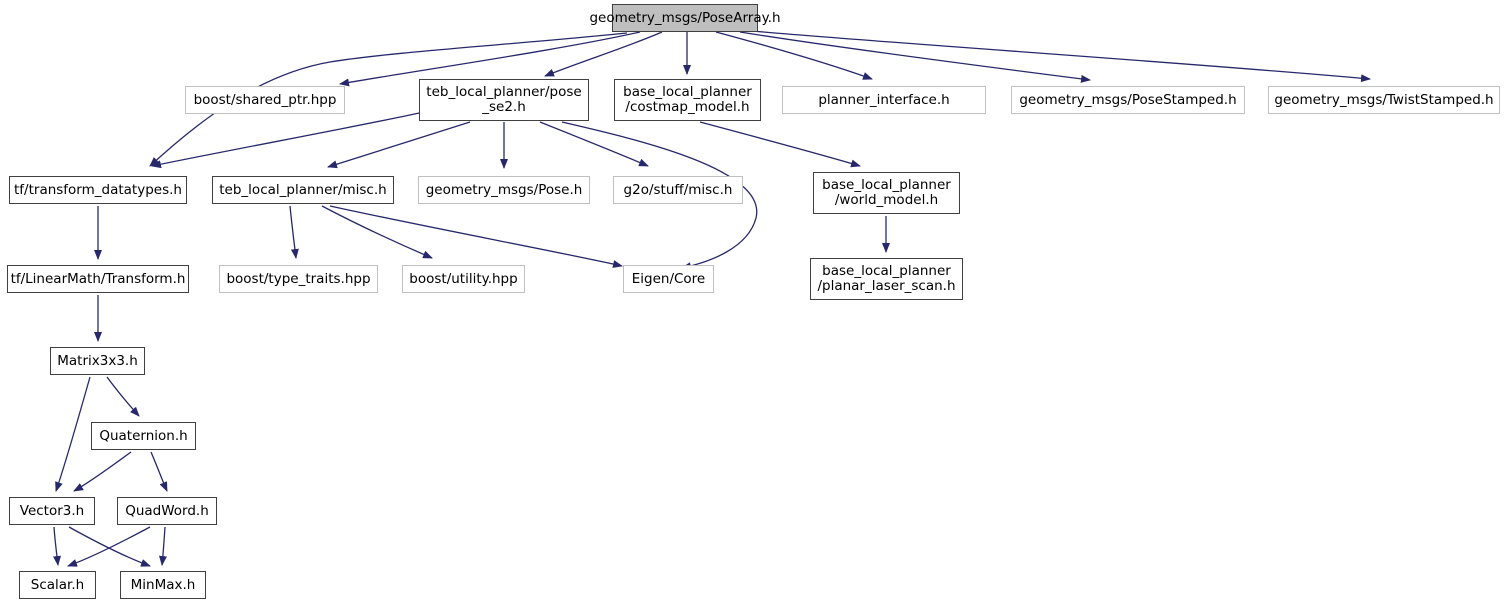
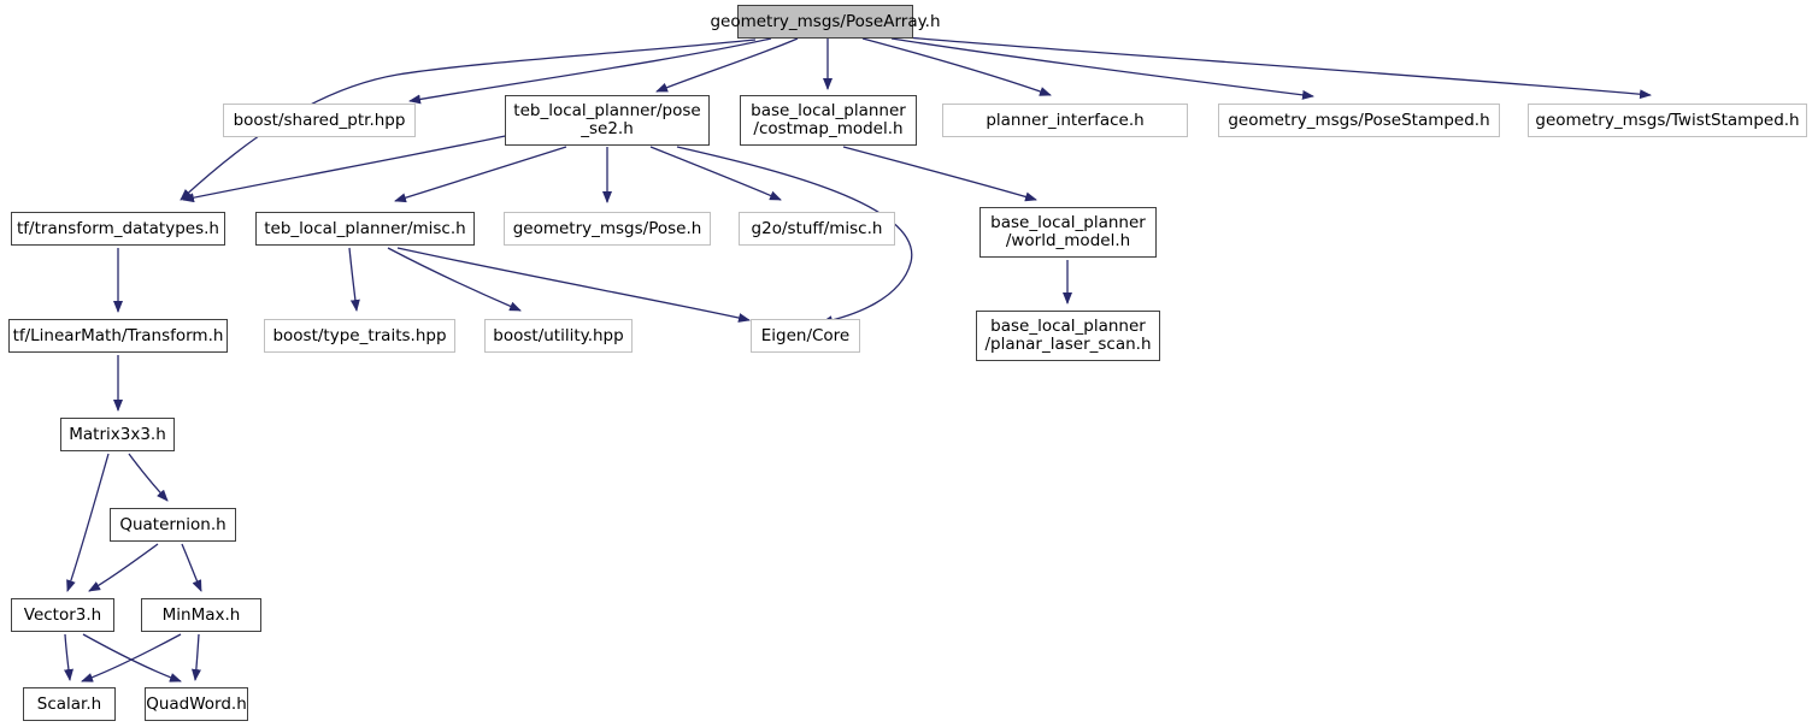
  geometry_msgs/PoseArray.h
  boost/shared_ptr.hpp
  teb_local_planner/pose
  _se2.h
  base_local_planner
  /costmap_model.h
  planner_interface.h
  geometry_msgs/PoseStamped.h
  geometry_msgs/TwistStamped.h
  tf/transform_datatypes.h
  teb_local_planner/misc.h
  geometry_msgs/Pose.h
  g2o/stuff/misc.h
  base_local_planner
  /world_model.h
  tf/LinearMath/Transform.h
  boost/type_traits.hpp
  boost/utility.hpp
  Eigen/Core
  base_local_planner
  /planar_laser_scan.h
  Matrix3x3.h
  Quaternion.h
  Vector3.h
- QuadWord.h
+ MinMax.h
  Scalar.h
- MinMax.h
+ QuadWord.h
